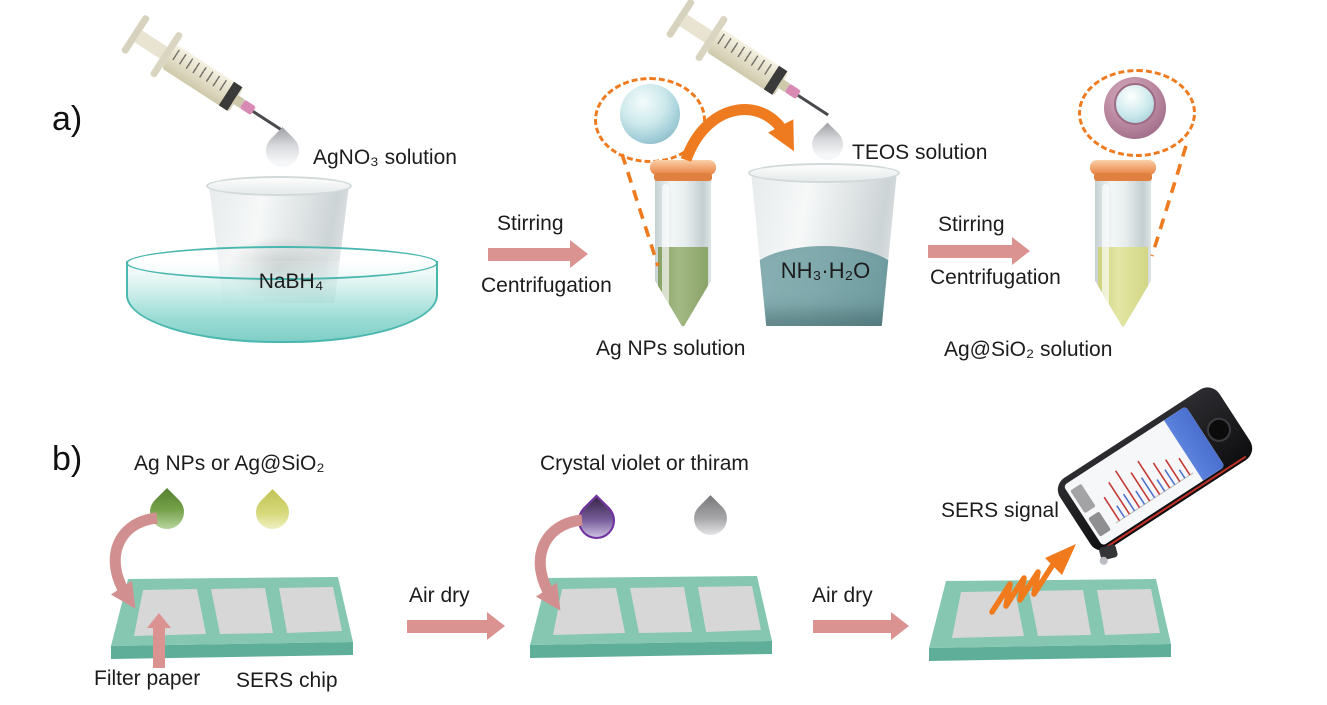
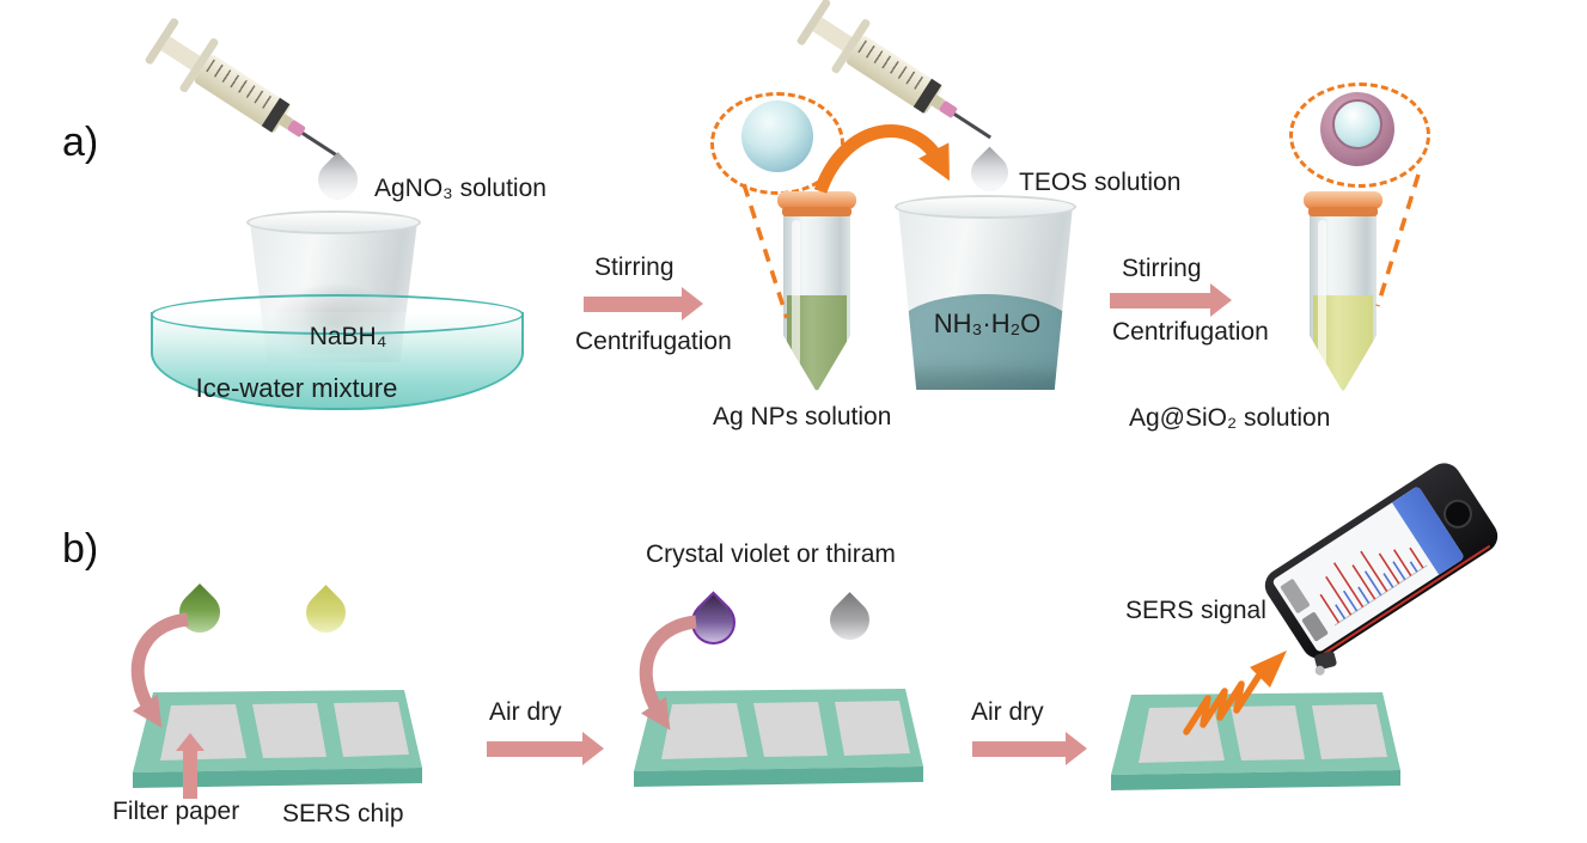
  a)
  AgNO₃ solution
  NaBH₄
+ Ice-water mixture
  Stirring
  Centrifugation
  Ag NPs solution
  TEOS solution
  NH₃·H₂O
  Stirring
  Centrifugation
  Ag@SiO₂ solution
  b)
- Ag NPs or Ag@SiO₂
  Filter paper
  SERS chip
  Air dry
  Crystal violet or thiram
  Air dry
  SERS signal
